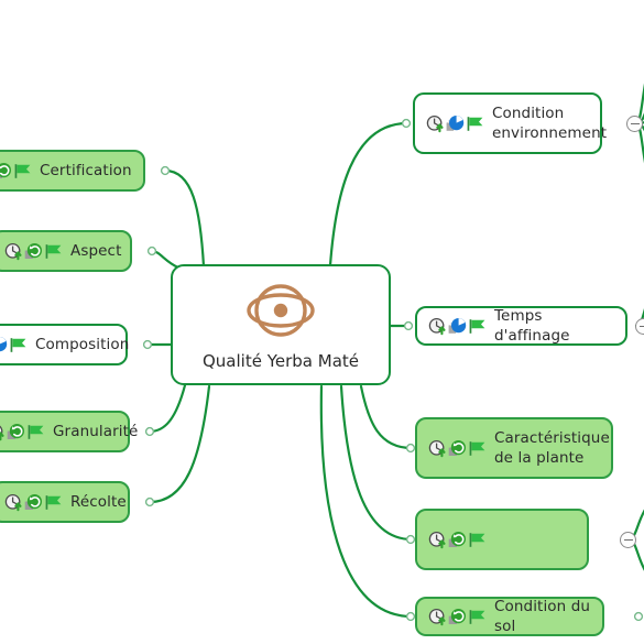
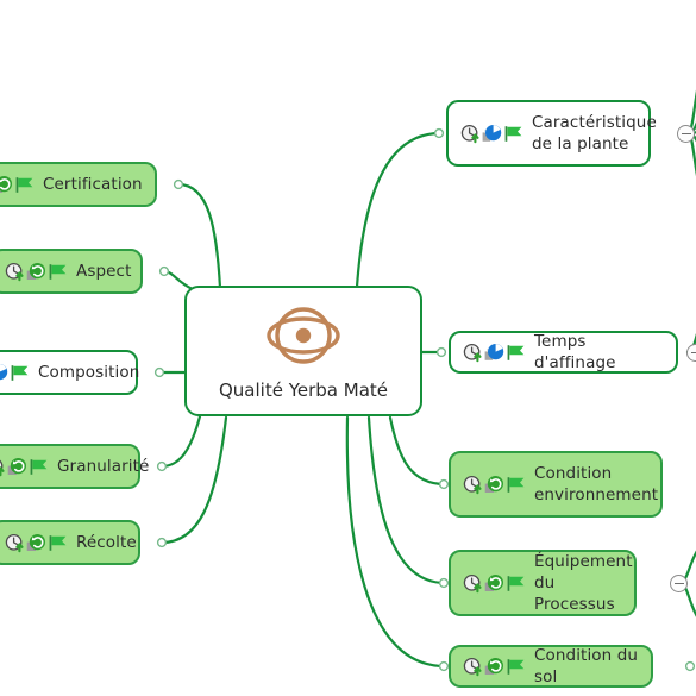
  Qualité Yerba Maté
  Certification
  Aspect
  Composition
  Granularité
  Récolte
- Condition environnement
+ Caractéristique de la plante
  Temps d'affinage
- Caractéristique de la plante
+ Condition environnement
+ Équipement du Processus
  Condition du sol
